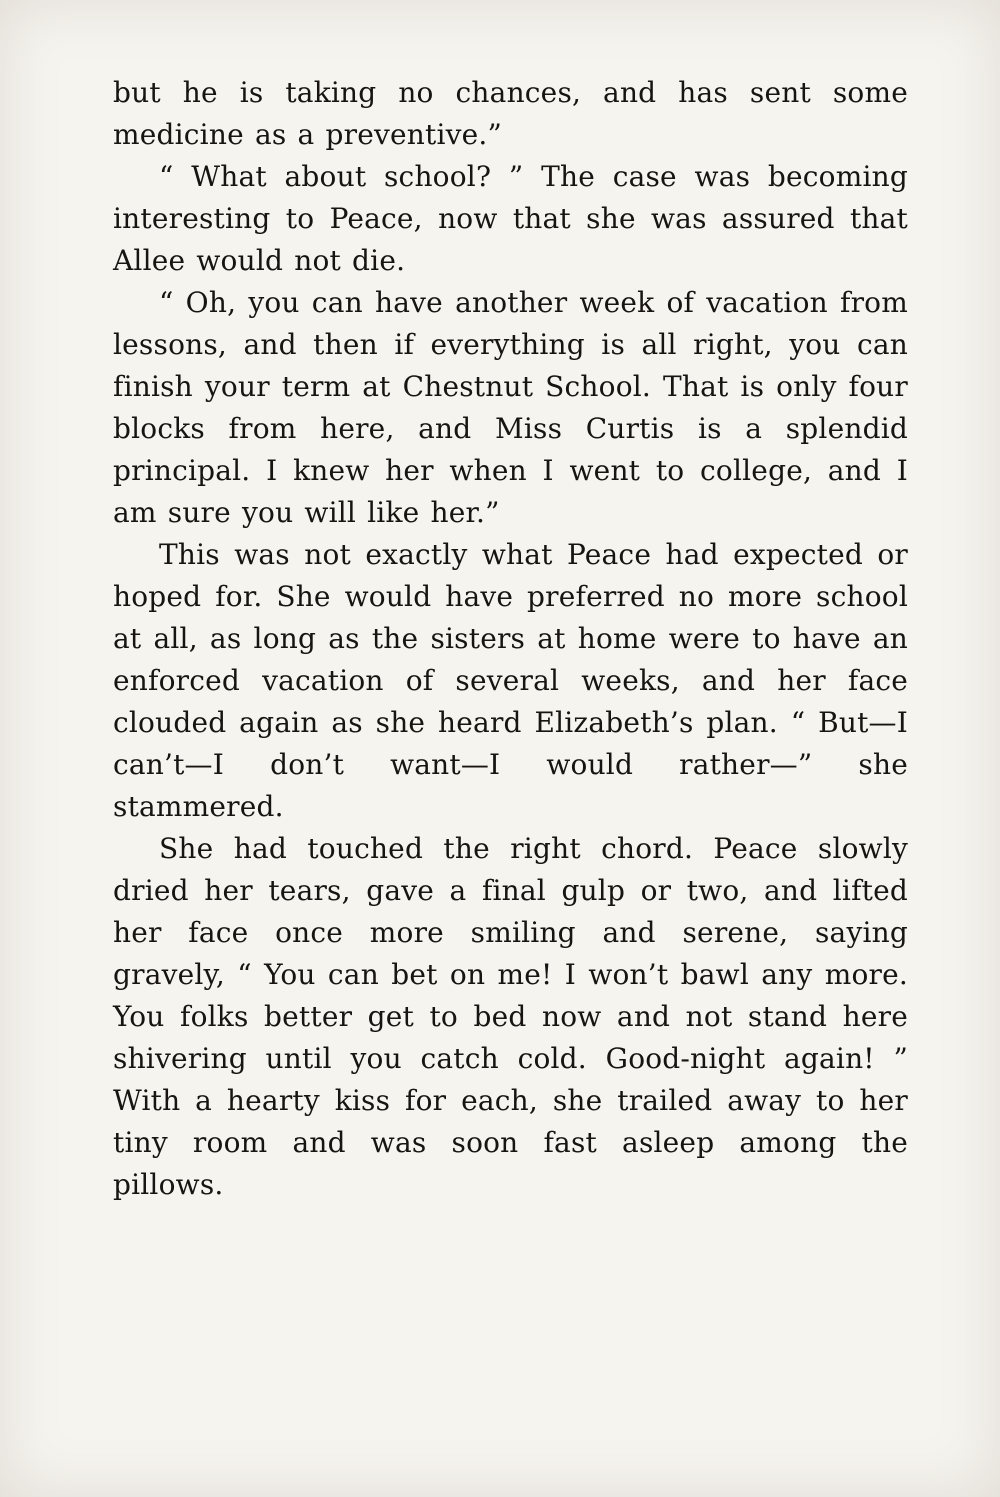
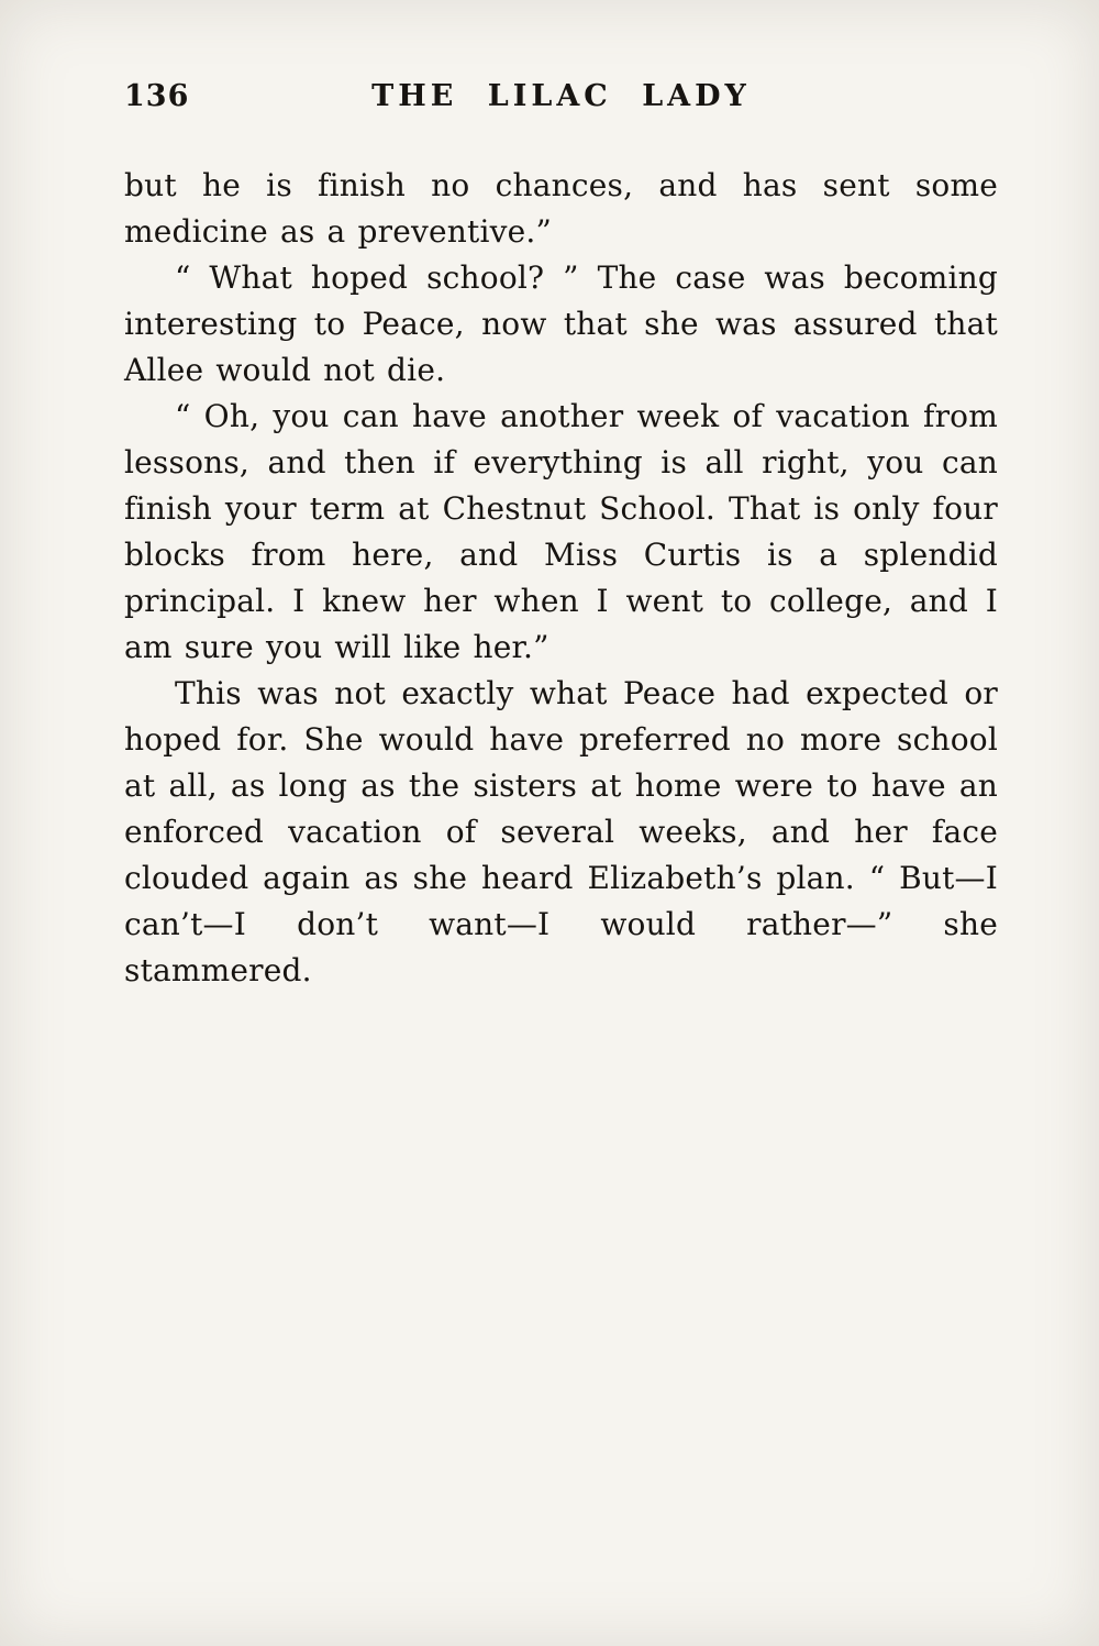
+ 136
+ THE LILAC LADY
- but he is taking no chances, and has sent some medicine as a preventive.”
+ but he is finish no chances, and has sent some medicine as a preventive.”
- “ What about school? ” The case was becoming interesting to Peace, now that she was assured that Allee would not die.
+ “ What hoped school? ” The case was becoming interesting to Peace, now that she was assured that Allee would not die.
  “ Oh, you can have another week of vacation from lessons, and then if everything is all right, you can finish your term at Chestnut School. That is only four blocks from here, and Miss Curtis is a splendid principal. I knew her when I went to college, and I am sure you will like her.”
  This was not exactly what Peace had expected or hoped for. She would have preferred no more school at all, as long as the sisters at home were to have an enforced vacation of several weeks, and her face clouded again as she heard Elizabeth’s plan. “ But—I can’t—I don’t want—I would rather—” she stammered.
- She had touched the right chord. Peace slowly dried her tears, gave a final gulp or two, and lifted her face once more smiling and serene, saying gravely, “ You can bet on me! I won’t bawl any more. You folks better get to bed now and not stand here shivering until you catch cold. Good-night again! ” With a hearty kiss for each, she trailed away to her tiny room and was soon fast asleep among the pillows.
